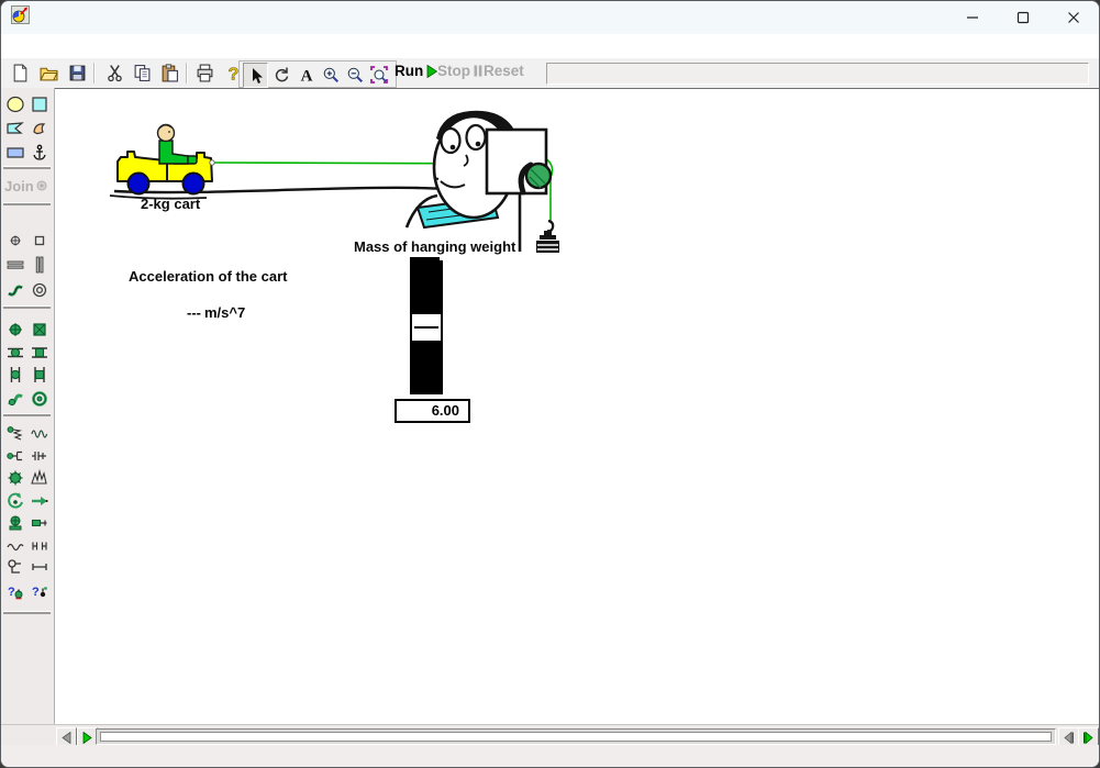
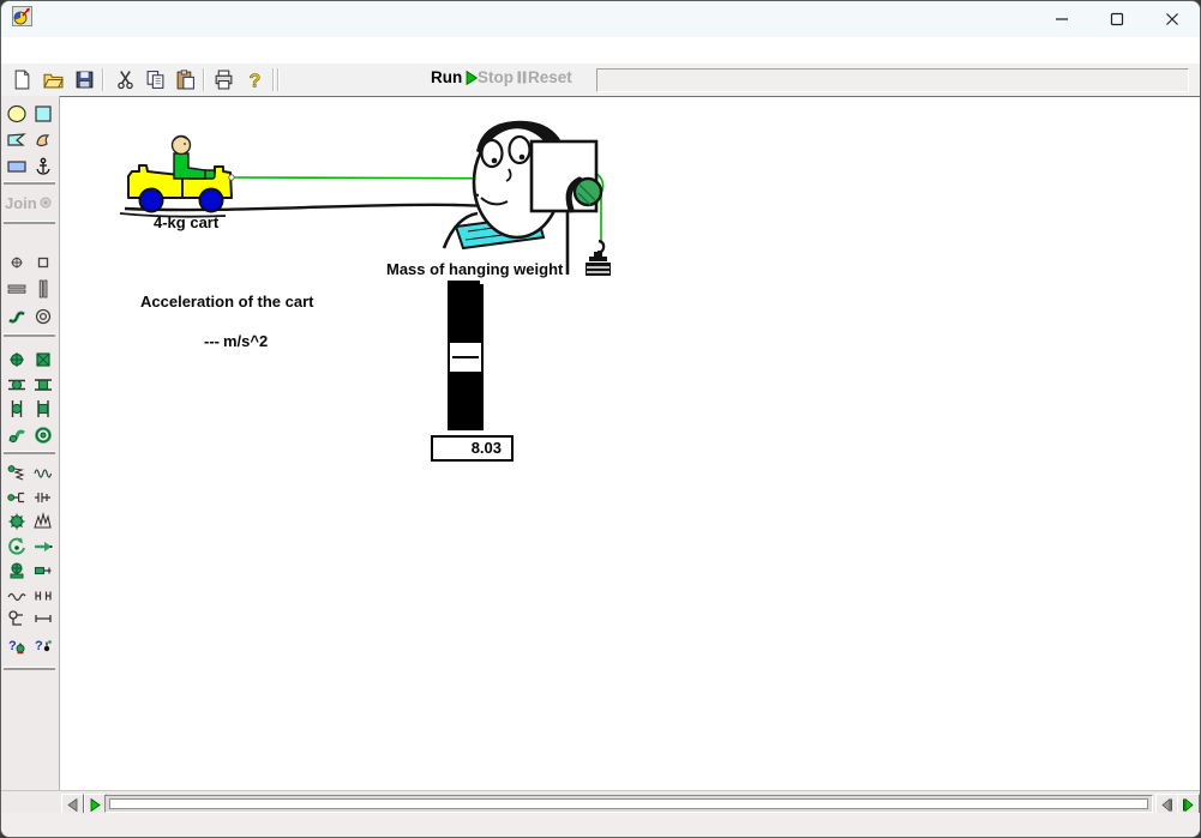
  ?
- A
  Run
  Stop
  Reset
  Join
  ?
  ?
- 2-kg cart
+ 4-kg cart
  Mass of hanging weight
  Acceleration of the cart
- --- m/s^7
+ --- m/s^2
- 6.00
+ 8.03
